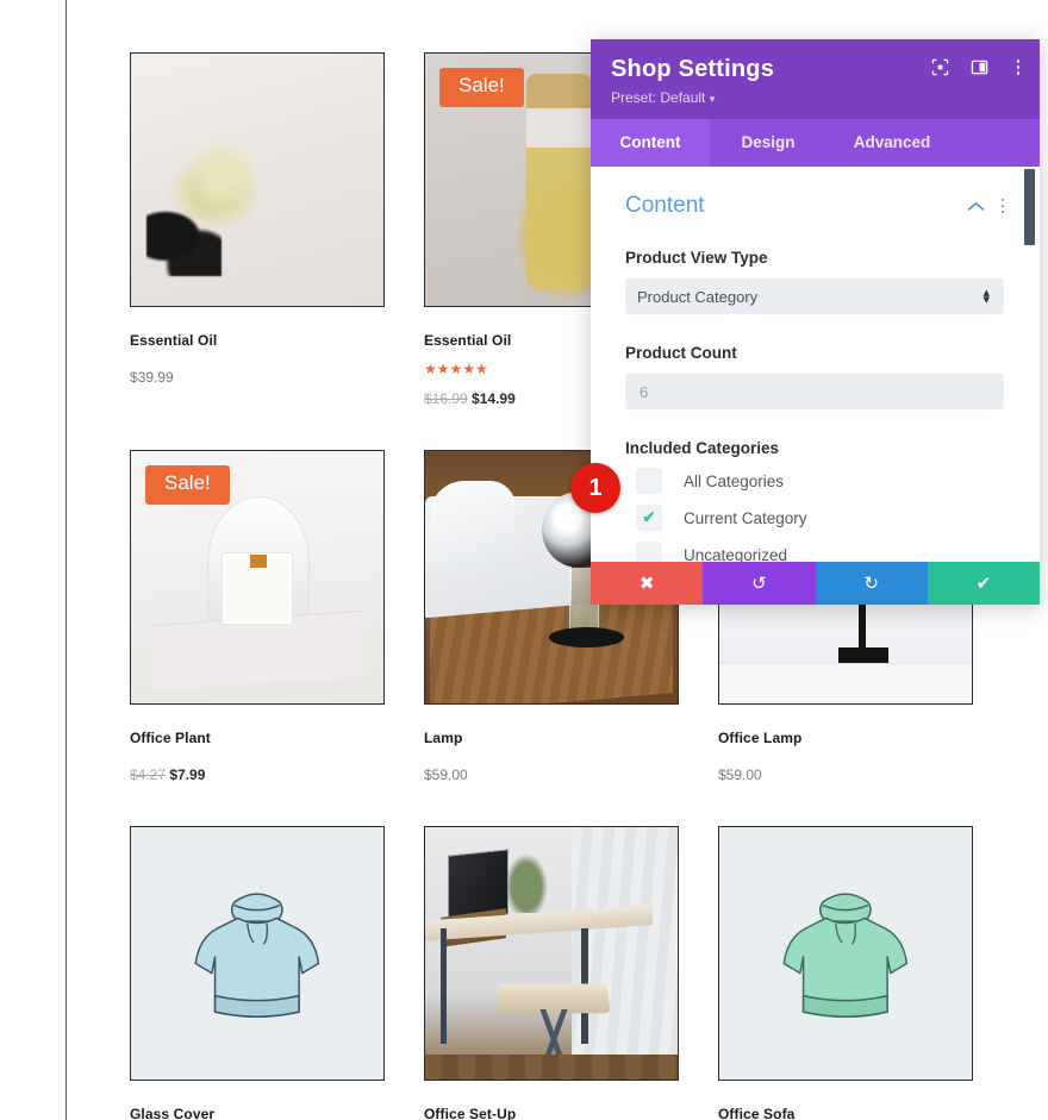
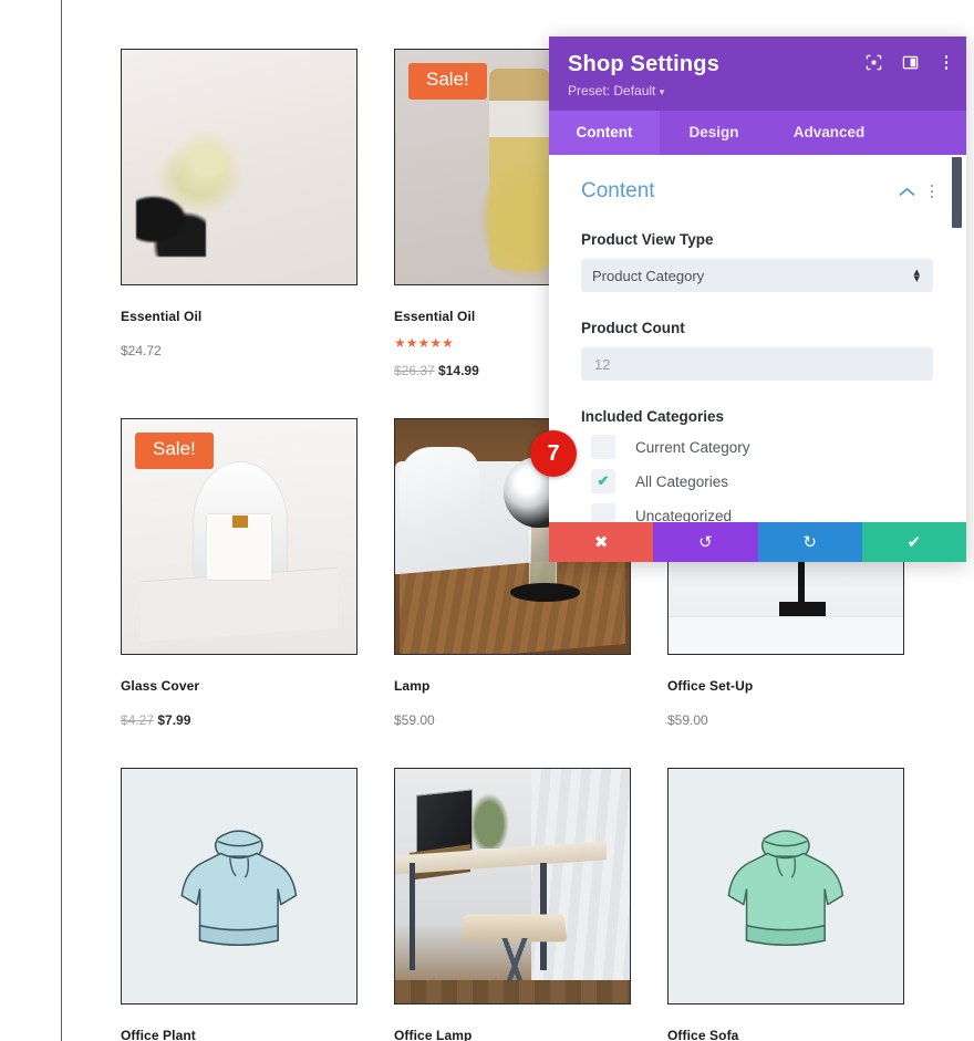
  Essential Oil
- $39.99
+ $24.72
  Sale!
  Essential Oil
  ★★★★★
- $16.99 $14.99
+ $26.37 $14.99
  Sale!
- Office Plant
+ Glass Cover
  $4.27 $7.99
  Lamp
  $59.00
- Office Lamp
+ Office Set-Up
  $59.00
- Glass Cover
+ Office Plant
- Office Set-Up
+ Office Lamp
  Office Sofa
  Shop Settings
  Preset: Default ▾
  Content
  Design
  Advanced
  Content
  Product View Type
  Product Category
  ▴
  ▾
  Product Count
- 6
+ 12
  Included Categories
- All Categories
+ Current Category
  ✔
- Current Category
+ All Categories
  Uncategorized
  ✖
  ↺
  ↻
  ✔
- 1
+ 7
